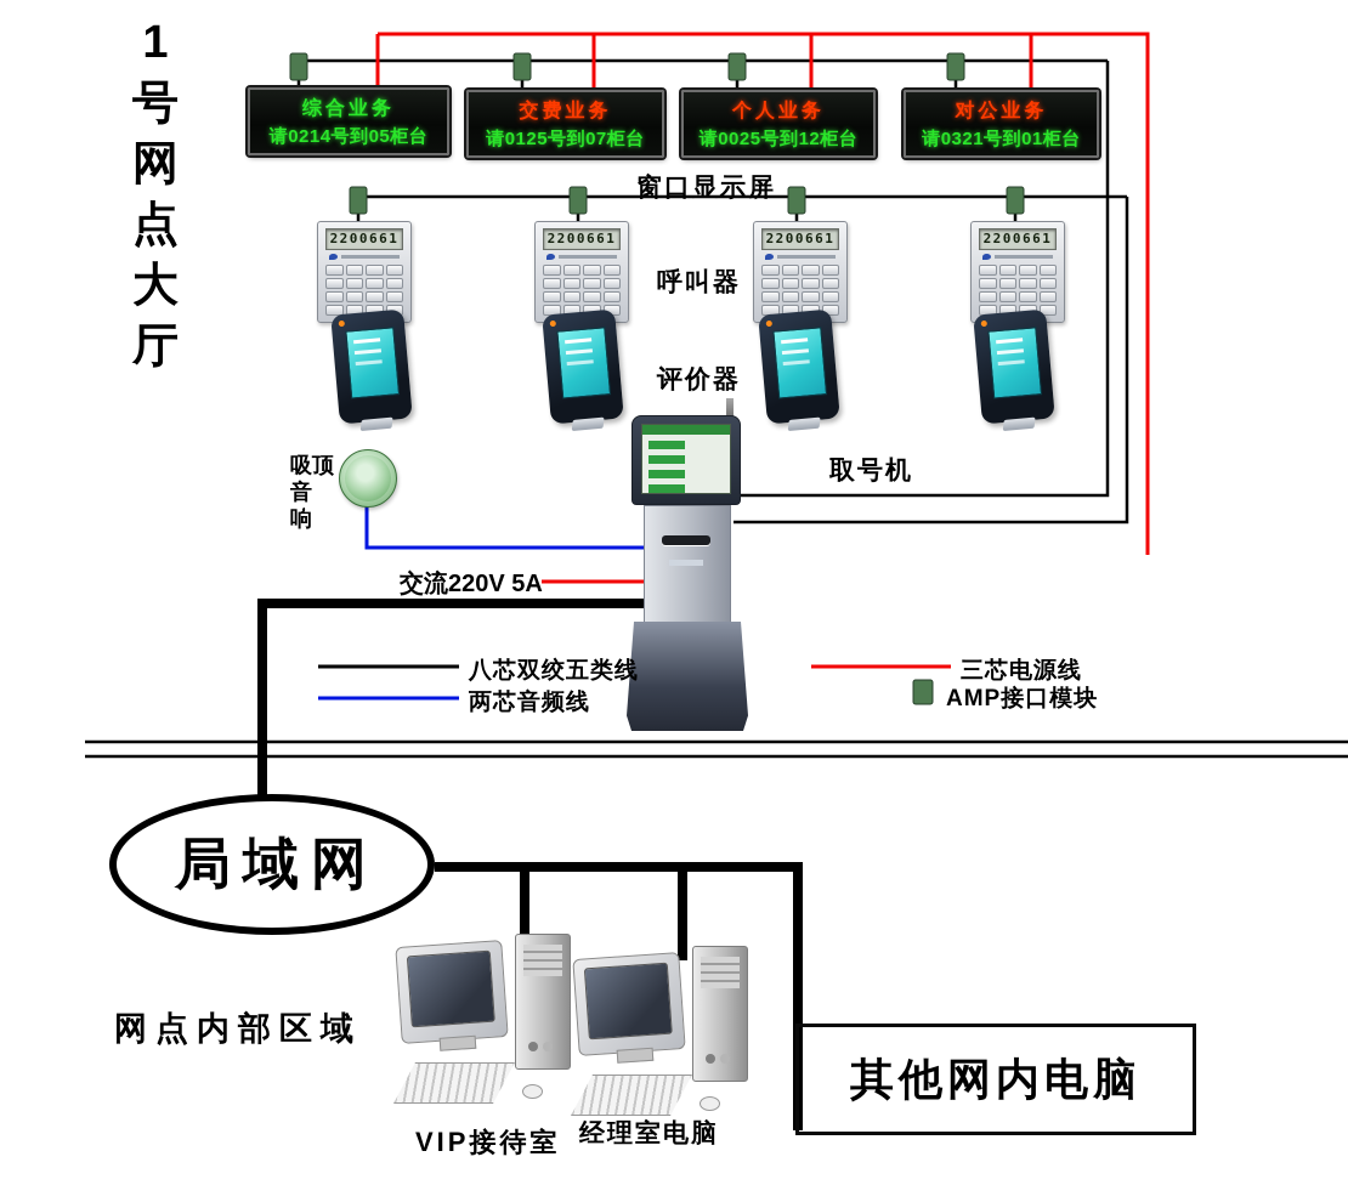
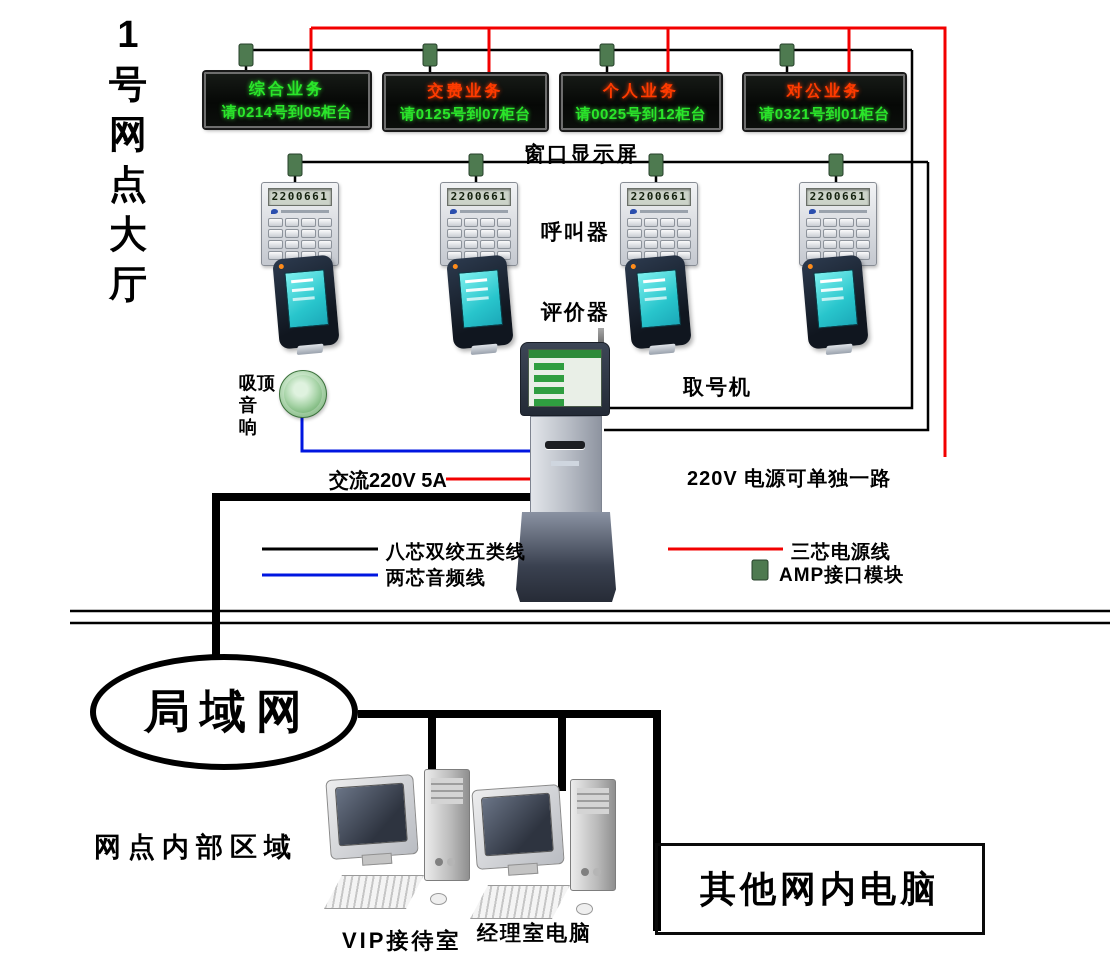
  1
  号
  网
  点
  大
  厅
  综合业务
  请0214号到05柜台
  交费业务
  请0125号到07柜台
  个人业务
  请0025号到12柜台
  对公业务
  请0321号到01柜台
  窗口显示屏
  2200661
  2200661
  2200661
  2200661
  呼叫器
  评价器
  吸顶
  音
  响
  取号机
  交流220V 5A
+ 220V 电源可单独一路
  八芯双绞五类线
  两芯音频线
  三芯电源线
  AMP接口模块
  局域网
  网点内部区域
  VIP接待室
  经理室电脑
  其他网内电脑
